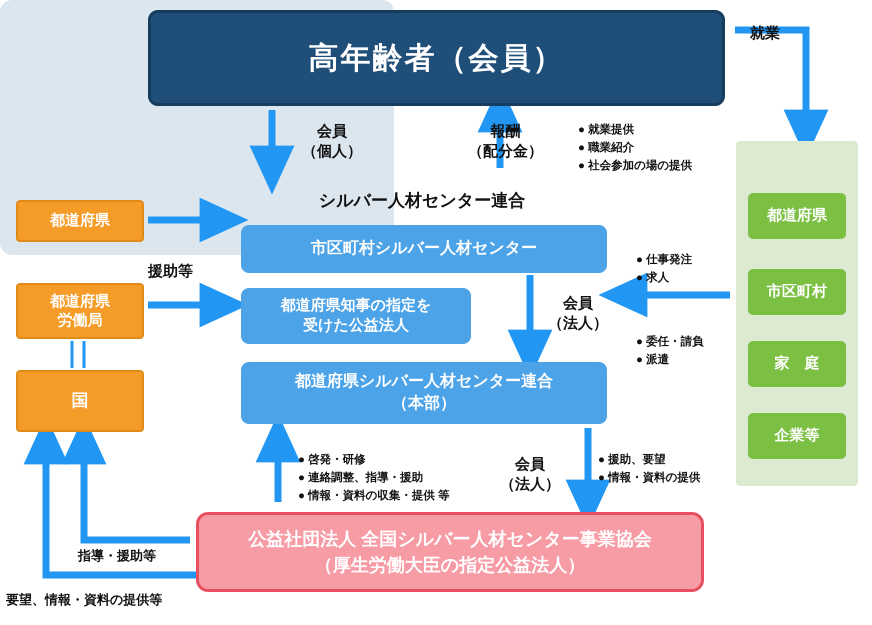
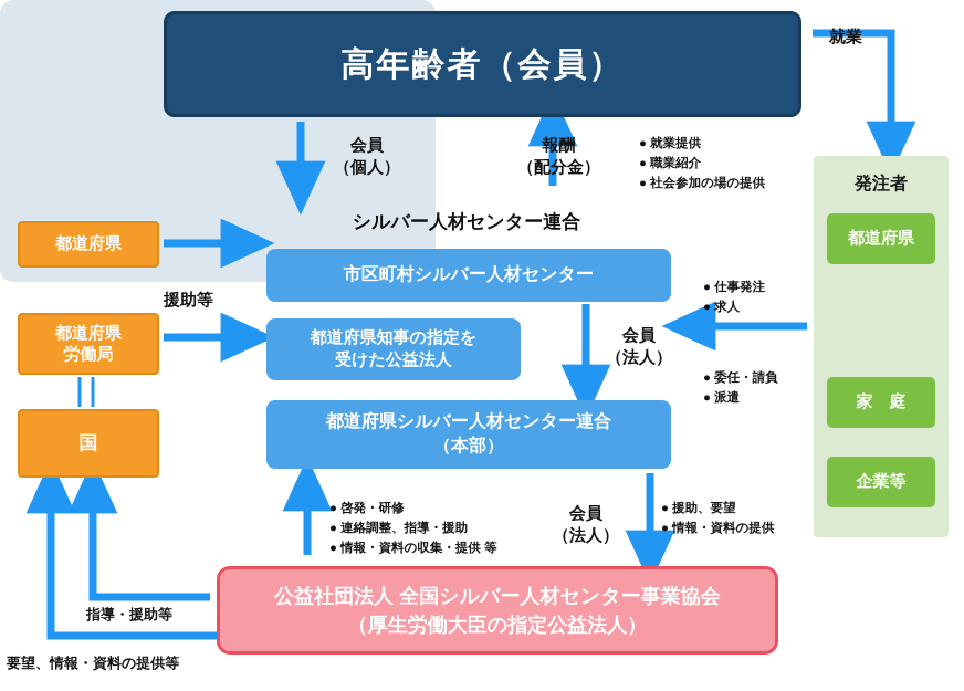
  高年齢者（会員）
  シルバー人材センター連合
  市区町村シルバー人材センター
  都道府県知事の指定を
  受けた公益法人
  都道府県シルバー人材センター連合
  （本部）
  都道府県
  都道府県
  労働局
  国
+ 発注者
  都道府県
- 市区町村
  家 庭
  企業等
  公益社団法人 全国シルバー人材センター事業協会
  （厚生労働大臣の指定公益法人）
  就業
  会員
  （個人）
  報酬
  （配分金）
  援助等
  会員
  （法人）
  会員
  （法人）
  指導・援助等
  要望、情報・資料の提供等
  ● 就業提供
  ● 職業紹介
  ● 社会参加の場の提供
  ● 仕事発注
  ● 求人
  ● 委任・請負
  ● 派遣
  ● 啓発・研修
  ● 連絡調整、指導・援助
  ● 情報・資料の収集・提供 等
  ● 援助、要望
  ● 情報・資料の提供
